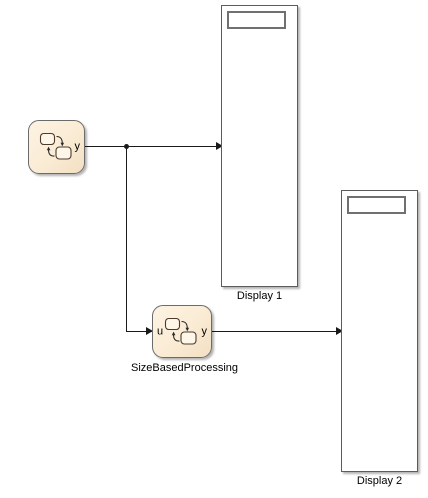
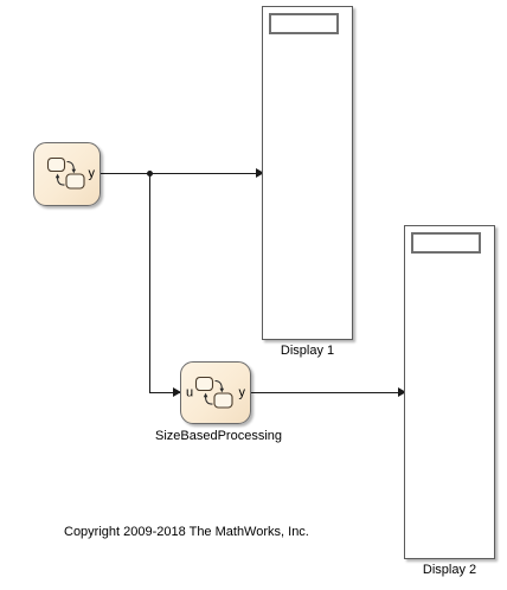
  y
  u
  y
  SizeBasedProcessing
  Display 1
  Display 2
+ Copyright 2009-2018 The MathWorks, Inc.
